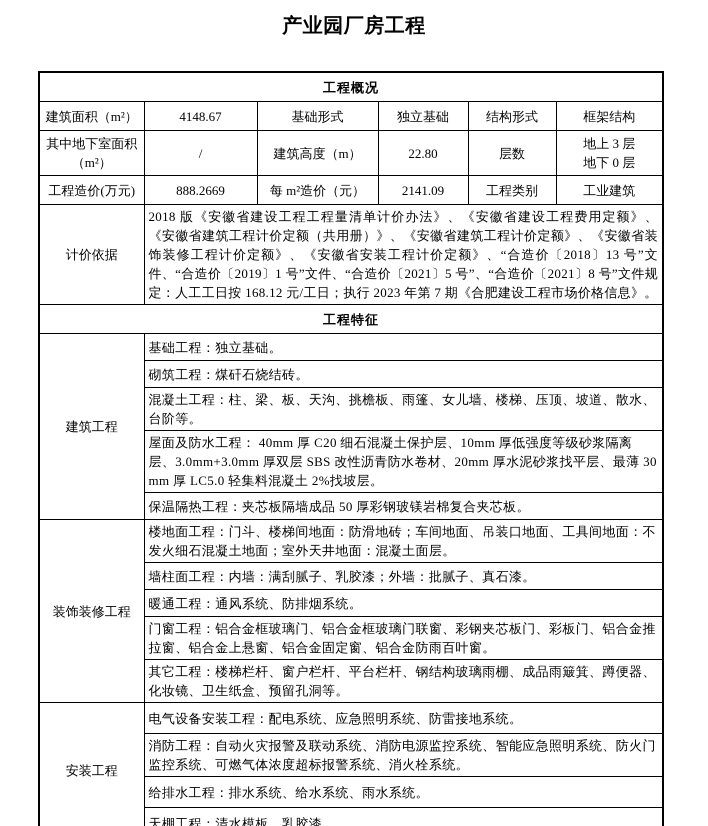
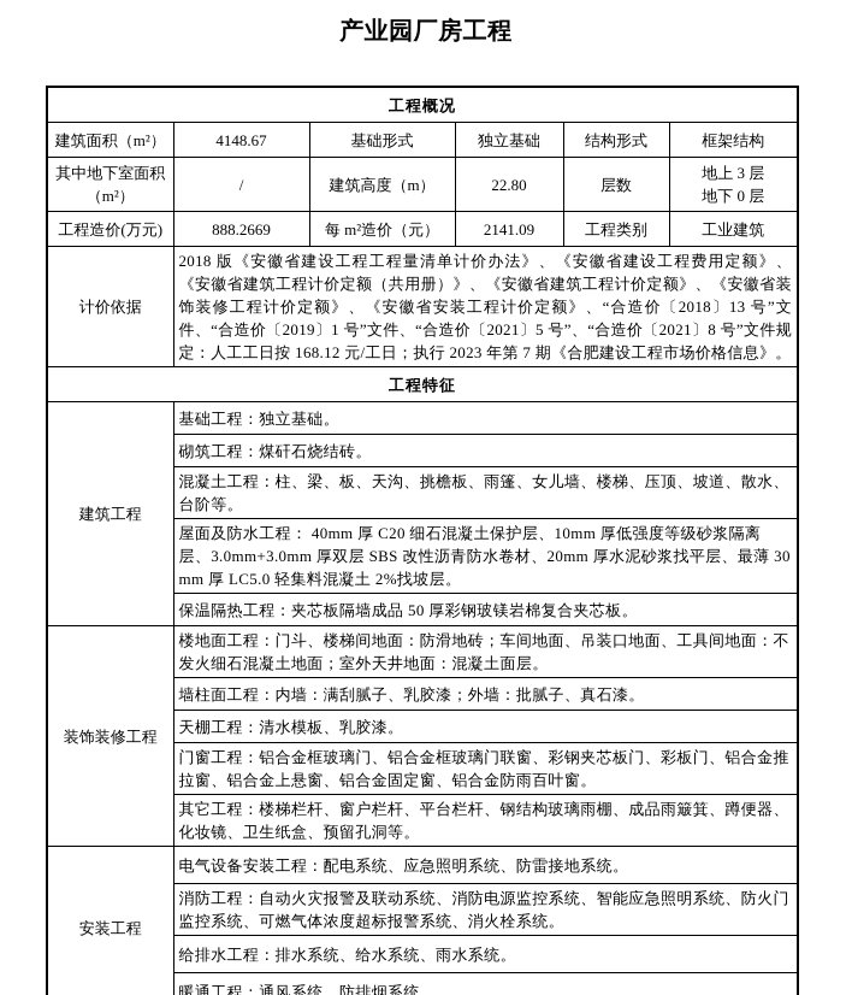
  产业园厂房工程
  工程概况
  建筑面积（m²）	4148.67	基础形式	独立基础	结构形式	框架结构
  其中地下室面积（m²）	/	建筑高度（m）	22.80	层数	地上 3 层 地下 0 层
  工程造价(万元)	888.2669	每 m²造价（元）	2141.09	工程类别	工业建筑
  计价依据	2018 版《安徽省建设工程工程量清单计价办法》、《安徽省建设工程费用定额》、《安徽省建筑工程计价定额（共用册）》、《安徽省建筑工程计价定额》、《安徽省装饰装修工程计价定额》、《安徽省安装工程计价定额》、“合造价〔2018〕13 号”文件、“合造价〔2019〕1 号”文件、“合造价〔2021〕5 号”、“合造价〔2021〕8 号”文件规定：人工工日按 168.12 元/工日；执行 2023 年第 7 期《合肥建设工程市场价格信息》。
  工程特征
  建筑工程	基础工程：独立基础。
  砌筑工程：煤矸石烧结砖。
  混凝土工程：柱、梁、板、天沟、挑檐板、雨篷、女儿墙、楼梯、压顶、坡道、散水、台阶等。
  屋面及防水工程： 40mm 厚 C20 细石混凝土保护层、10mm 厚低强度等级砂浆隔离层、3.0mm+3.0mm 厚双层 SBS 改性沥青防水卷材、20mm 厚水泥砂浆找平层、最薄 30mm 厚 LC5.0 轻集料混凝土 2%找坡层。
  保温隔热工程：夹芯板隔墙成品 50 厚彩钢玻镁岩棉复合夹芯板。
  装饰装修工程	楼地面工程：门斗、楼梯间地面：防滑地砖；车间地面、吊装口地面、工具间地面：不发火细石混凝土地面；室外天井地面：混凝土面层。
  墙柱面工程：内墙：满刮腻子、乳胶漆；外墙：批腻子、真石漆。
- 暖通工程：通风系统、防排烟系统。
+ 天棚工程：清水模板、乳胶漆。
  门窗工程：铝合金框玻璃门、铝合金框玻璃门联窗、彩钢夹芯板门、彩板门、铝合金推拉窗、铝合金上悬窗、铝合金固定窗、铝合金防雨百叶窗。
  其它工程：楼梯栏杆、窗户栏杆、平台栏杆、钢结构玻璃雨棚、成品雨簸箕、蹲便器、化妆镜、卫生纸盒、预留孔洞等。
  安装工程	电气设备安装工程：配电系统、应急照明系统、防雷接地系统。
  消防工程：自动火灾报警及联动系统、消防电源监控系统、智能应急照明系统、防火门监控系统、可燃气体浓度超标报警系统、消火栓系统。
  给排水工程：排水系统、给水系统、雨水系统。
- 天棚工程：清水模板、乳胶漆。
+ 暖通工程：通风系统、防排烟系统。
